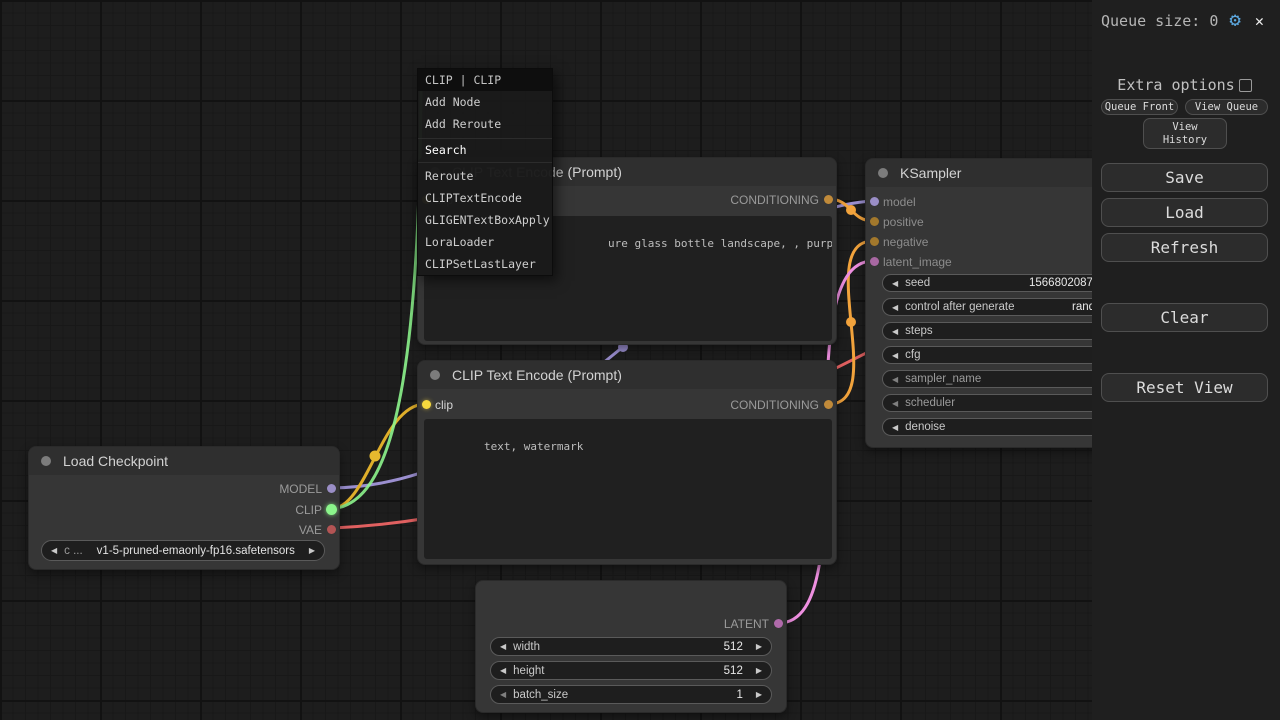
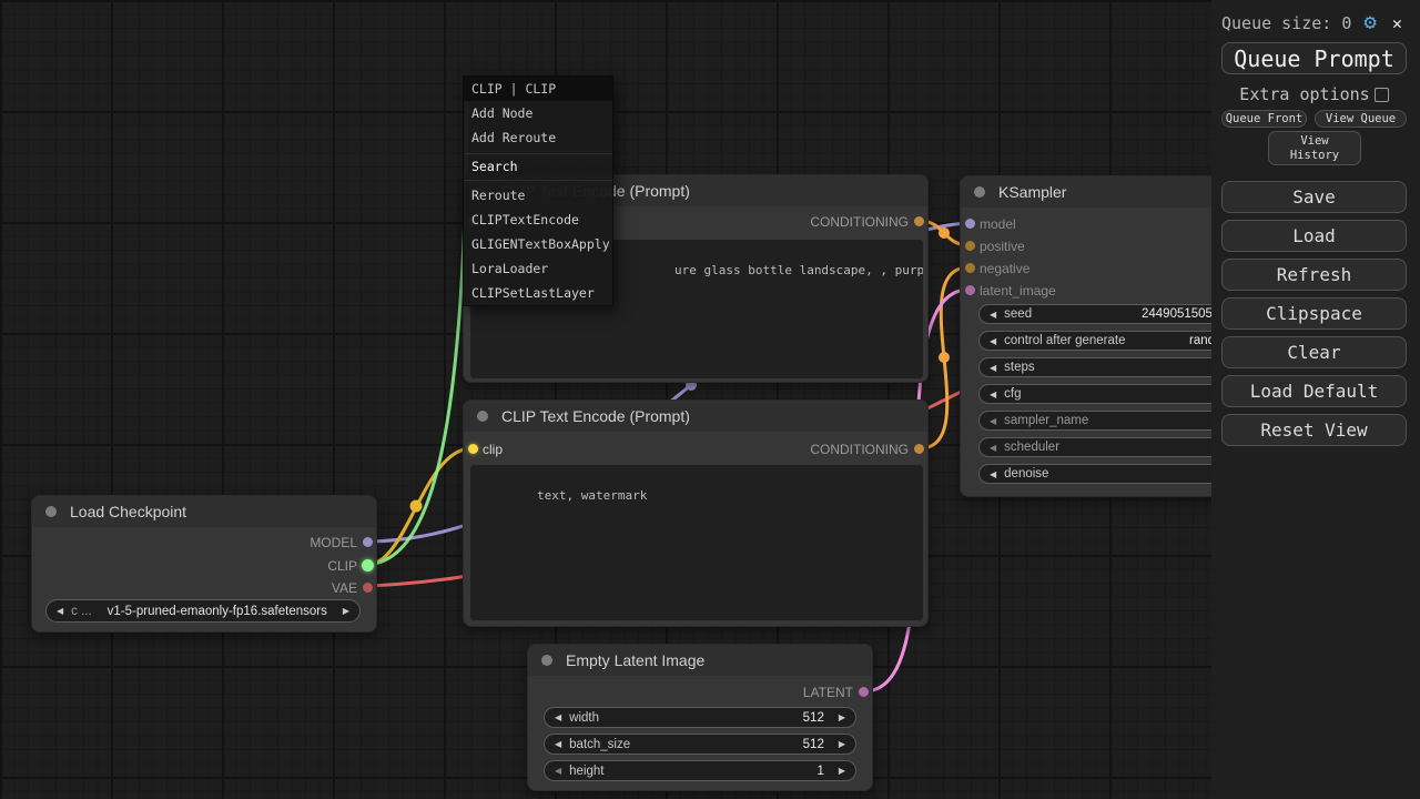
  CONDITIONING
  ure glass bottle landscape, , purp
  CLIP Text Encode (Prompt)
  clip
  CONDITIONING
  text, watermark
  Load Checkpoint
  MODEL
  CLIP
  VAE
  ◀
  c ...
  v1-5-pruned-emaonly-fp16.safetensors
  ▶
  KSampler
  model
  positive
  negative
  latent_image
  ◀
  seed
- 1566802087
+ 2449051505
  ◀
  control after generate
  ◀
  steps
  ◀
  cfg
  ◀
  sampler_name
  ◀
  scheduler
  ◀
  denoise
+ Empty Latent Image
  LATENT
  ◀
  width
  512
  ▶
  ◀
- height
+ batch_size
  512
  ▶
  ◀
- batch_size
+ height
  1
  ▶
  CLIP | CLIP
  Add Node
  Add Reroute
  Search
  Reroute
  CLIPTextEncode
  GLIGENTextBoxApply
  LoraLoader
  CLIPSetLastLayer
  Queue size: 0
  ⚙
  ✕
+ Queue Prompt
  Extra options
  Queue Front
  View Queue
  View
  History
  Save
  Load
  Refresh
+ Clipspace
  Clear
+ Load Default
  Reset View
